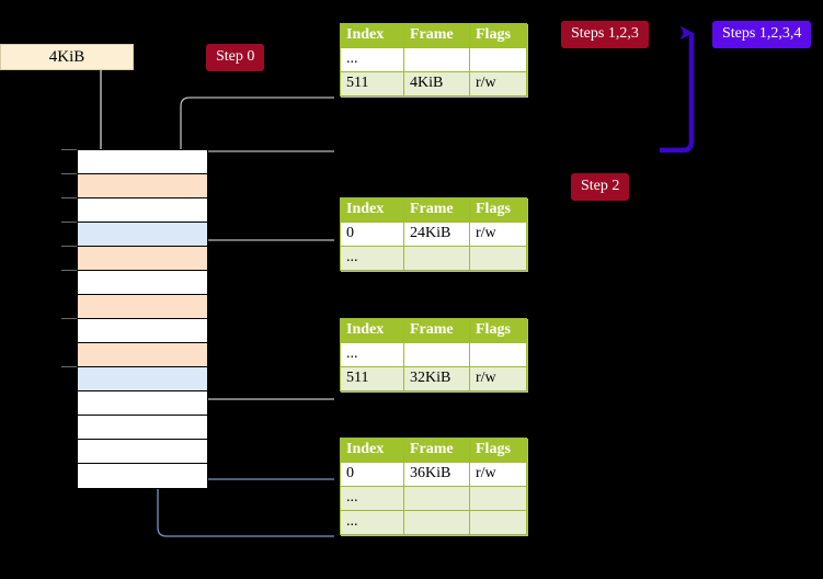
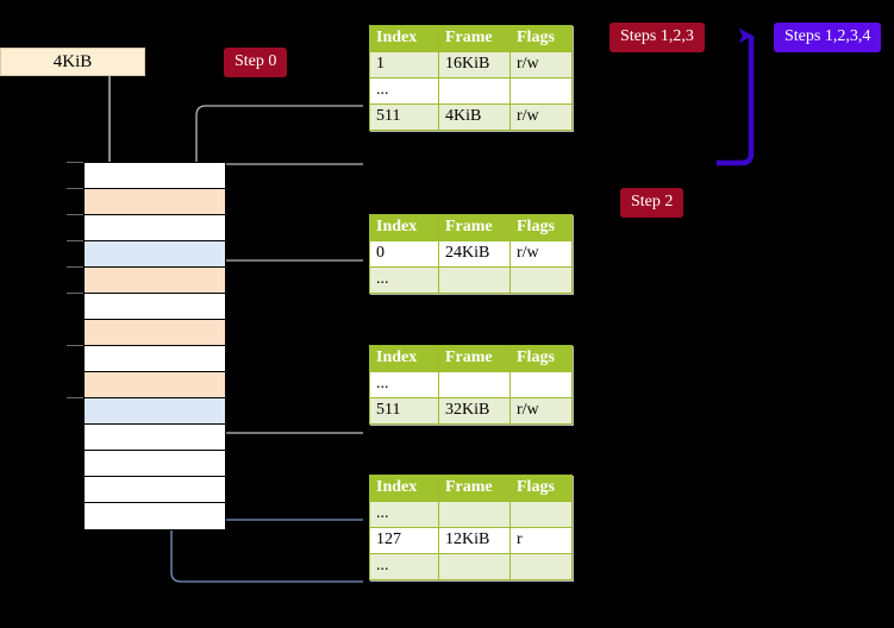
  4KiB
  Step 0
  Steps 1,2,3
  Steps 1,2,3,4
  Step 2
  Index	Frame	Flags
+ 1	16KiB	r/w
  ...
  511	4KiB	r/w
  Index	Frame	Flags
  0	24KiB	r/w
  ...
  Index	Frame	Flags
  ...
  511	32KiB	r/w
  Index	Frame	Flags
- 0	36KiB	r/w
  ...
+ 127	12KiB	r
  ...
